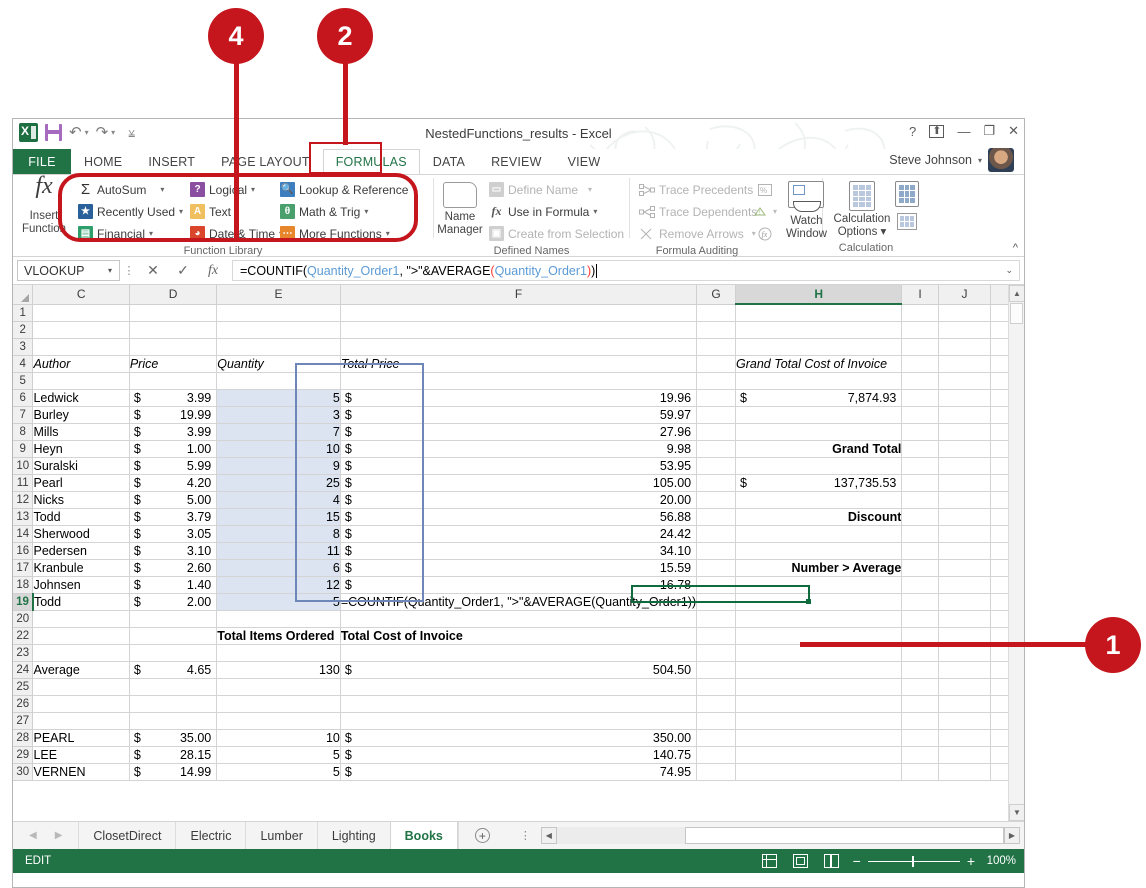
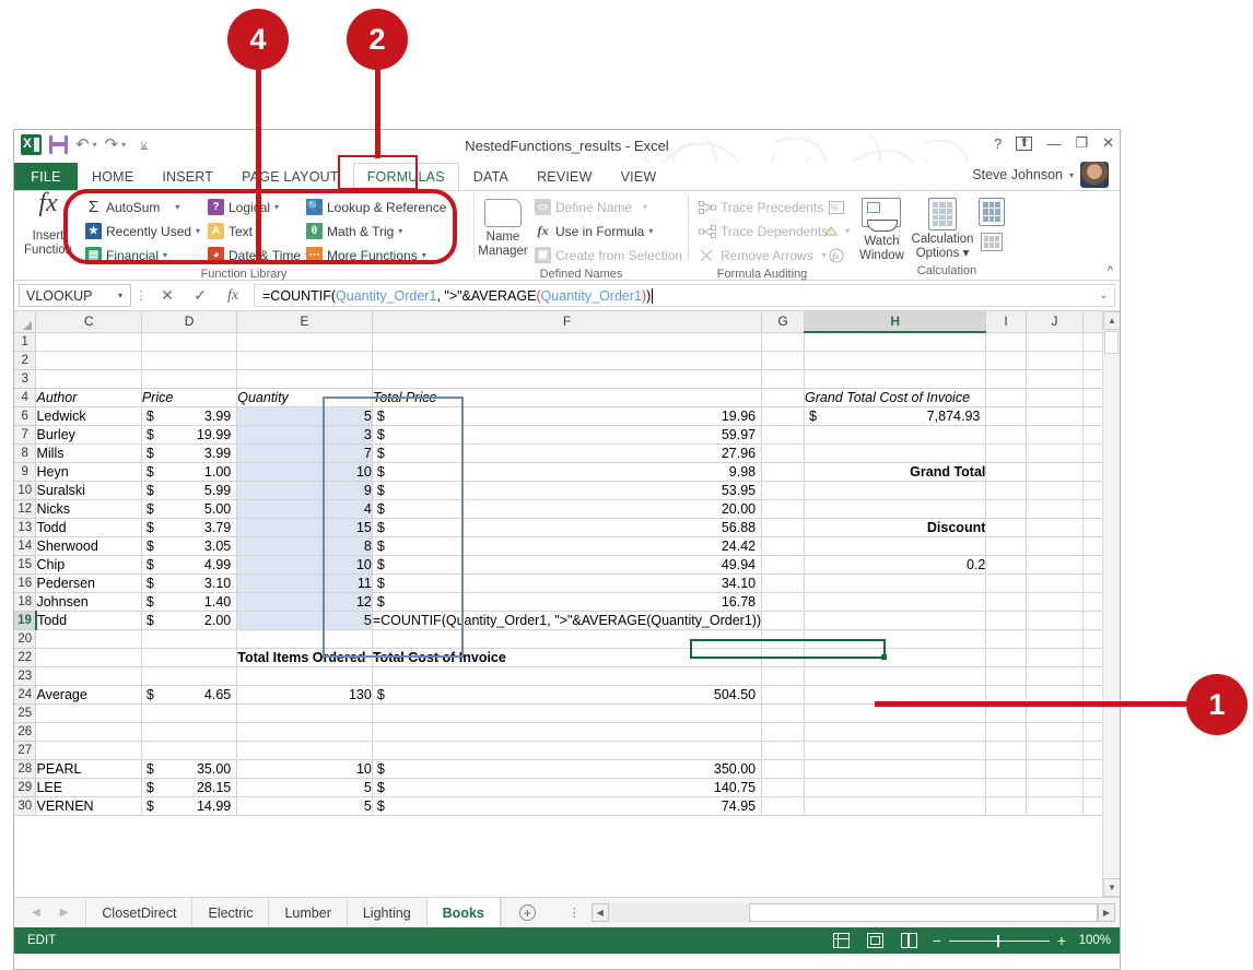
  ↶
  ▾
  ↷
  ▾
  ⩣
  NestedFunctions_results - Excel
  ?
  ⬆
  —
  ❐
  ✕
  FILE
  HOME
  INSERT
  PAGE LAYOUT
  FORMULAS
  DATA
  REVIEW
  VIEW
  Steve Johnson
  ▾
  fx
  Insert
  Function
  Σ
  AutoSum
  ▾
  ★
  Recently Used
  ▾
  ▤
  Financial
  ▾
  ?
  Logial
  ▾
  A
  Text
  ◕
  Date & Time
  🔍
  Lookup & Reference
  ▾
  θ
  Math & Trig
  ▾
  ⋯
  More Functions
  ▾
  Function Library
  Name
  Manager
  ▭
  Define Name
  ▾
  fx
  Use in Formula
  ▾
  ▣
  Create from Selection
  Defined Names
  Trace Precedents
  Trace Dependents
  Remove Arrows
  ▾
  %
  ▾
  fx
  Watch
  Window
  Formula Auditing
  Calculation
  Options ▾
  Calculation
  ^
  VLOOKUP
  ▾
  ⋮
  ✕
  ✓
  fx
  =COUNTIF(Quantity_Order1, ">"&AVERAGE(Quantity_Order1))
  ⌄
  	C	D	E	F	G	H	I	J
  1
  2
  3
  4	Author	Price	Quantity	Total Price		Grand Total Cost of Invoice
- 5
  6	Ledwick	$ 3.99	5	$ 19.96		$ 7,874.93
  7	Burley	$ 19.99	3	$ 59.97
  8	Mills	$ 3.99	7	$ 27.96
  9	Heyn	$ 1.00	10	$ 9.98		Grand Total
  10	Suralski	$ 5.99	9	$ 53.95
- 11	Pearl	$ 4.20	25	$ 105.00		$ 137,735.53
  12	Nicks	$ 5.00	4	$ 20.00
  13	Todd	$ 3.79	15	$ 56.88		Discount
  14	Sherwood	$ 3.05	8	$ 24.42
+ 15	Chip	$ 4.99	10	$ 49.94		0.2
  16	Pedersen	$ 3.10	11	$ 34.10
- 17	Kranbule	$ 2.60	6	$ 15.59		Number > Average
  18	Johnsen	$ 1.40	12	$ 16.78
  19	Todd	$ 2.00	5	=COUNTIF(Quantity_Order1, ">"&AVERAGE(Quantity_Order1))
  20
  22			Total Items Ordered	Total Cost of Invoice
  23
  24	Average	$ 4.65	130	$ 504.50
  25
  26
  27
  28	PEARL	$ 35.00	10	$ 350.00
  29	LEE	$ 28.15	5	$ 140.75
  30	VERNEN	$ 14.99	5	$ 74.95
  ▲
  ▼
  ◀
  ▶
  ClosetDirect
  Electric
  Lumber
  Lighting
  Books
  +
  ⋮
  ◀
  ▶
  EDIT
  −
  +
  100%
  4
  2
  1
